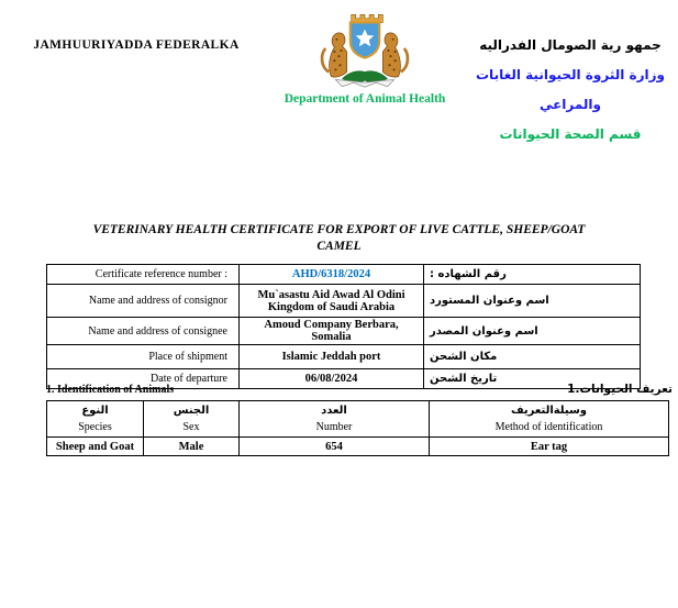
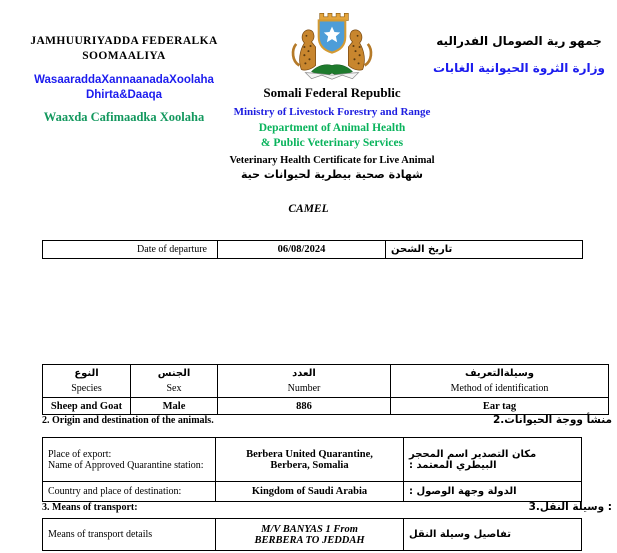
  JAMHUURIYADDA FEDERALKA
+ SOOMAALIYA
+ WasaaraddaXannaanadaXoolaha
+ Dhirta&Daaqa
+ Waaxda Cafimaadka Xoolaha
+ Somali Federal Republic
+ Ministry of Livestock Forestry and Range
  Department of Animal Health
+ & Public Veterinary Services
+ Veterinary Health Certificate for Live Animal
+ شهادة صحية بيطرية لحيوانات حية
  جمهو رية الصومال الفدراليه
  وزارة الثروة الحيوانية الغابات
- والمراعي
- قسم الصحة الحيوانات
- VETERINARY HEALTH CERTIFICATE FOR EXPORT OF LIVE CATTLE, SHEEP/GOAT
  CAMEL
- Certificate reference number :	AHD/6318/2024	رقم الشهاده :
- Name and address of consignor	Mu`asastu Aid Awad Al Odini Kingdom of Saudi Arabia	اسم وعنوان المستورد
- Name and address of consignee	Amoud Company Berbara, Somalia	اسم وعنوان المصدر
- Place of shipment	Islamic Jeddah port	مكان الشحن
  Date of departure	06/08/2024	تاريخ الشحن
- 1. Identification of Animals
- 1.تعريف الحيوانات
  النوع Species	الجنس Sex	العدد Number	وسيلةالتعريف Method of identification
- Sheep and Goat	Male	654	Ear tag
+ Sheep and Goat	Male	886	Ear tag
+ 2. Origin and destination of the animals.
+ 2.منشأ ووجة الحيوانات
+ Place of export: Name of Approved Quarantine station:	Berbera United Quarantine, Berbera, Somalia	مكان التصدير اسم المحجر البيطري المعتمد :
+ Country and place of destination:	Kingdom of Saudi Arabia	الدولة وجهة الوصول :
+ 3. Means of transport:
+ 3.وسيلة النقل :
+ Means of transport details	M/V BANYAS 1 From BERBERA TO JEDDAH	تفاصيل وسيلة النقل
